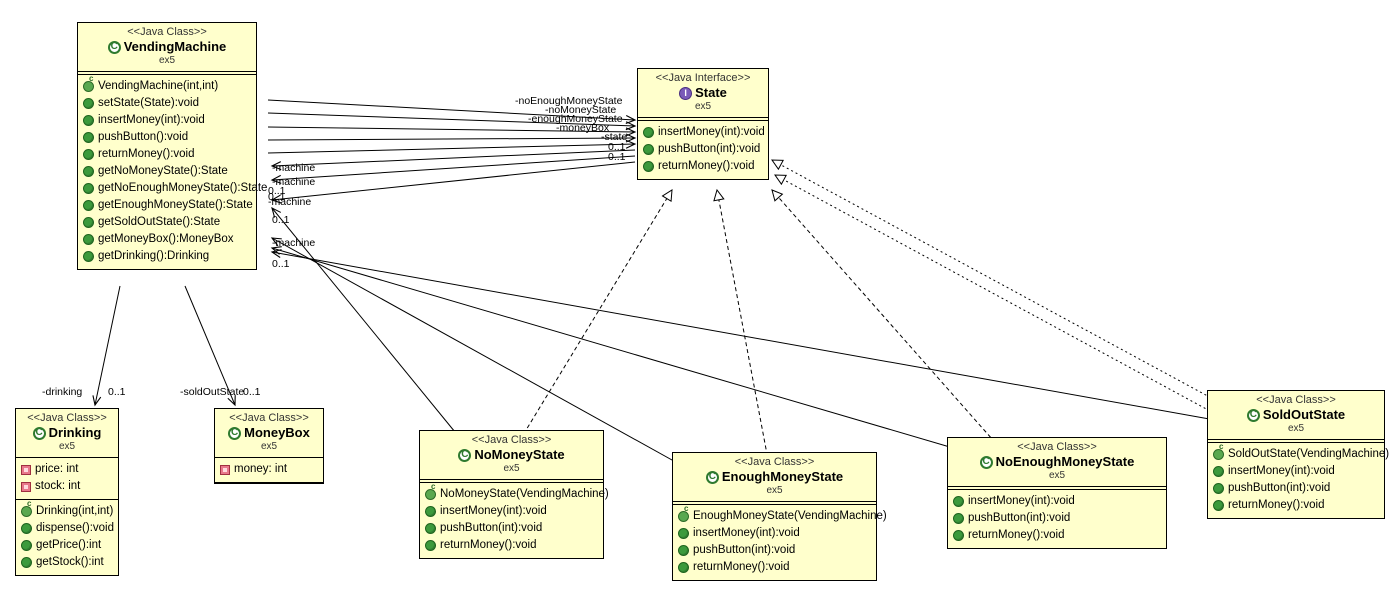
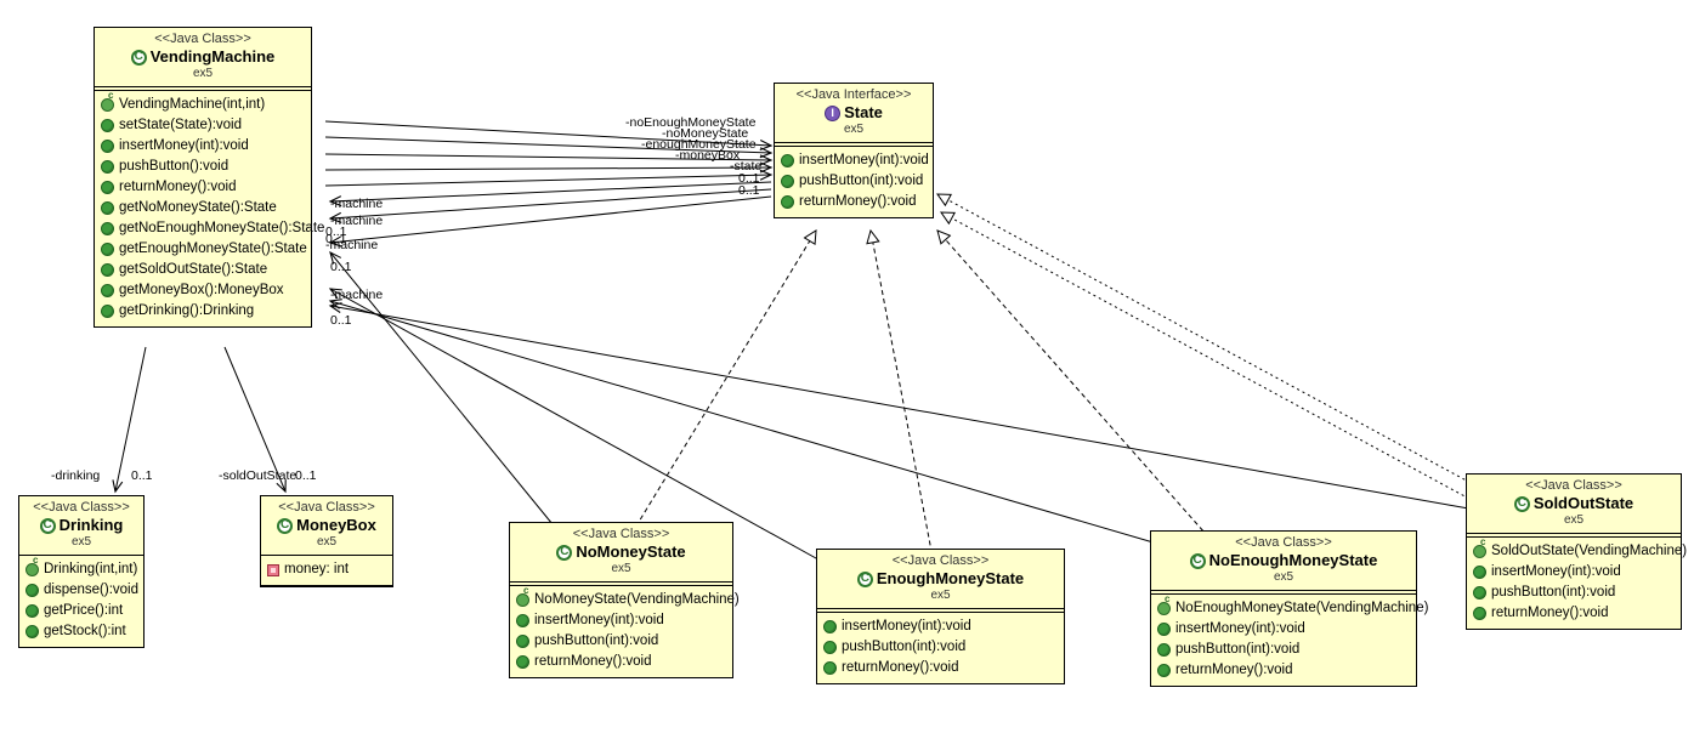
  -noEnoughMoneyState
  -noMoneyState
  -enoughMoneyState
  -moneyBox
  -state
  0..1
  0..1
  -machine
  -machine
  0..1
  -machine
  0..1
  0..1
  -machine
  0..1
  -drinking
  0..1
  -soldOutState
  0..1
  <<Java Class>>
  C
  VendingMachine
  ex5
  VendingMachine(int,int)
  setState(State):void
  insertMoney(int):void
  pushButton():void
  returnMoney():void
  getNoMoneyState():State
  getNoEnoughMoneyState():State
  getEnoughMoneyState():State
  getSoldOutState():State
  getMoneyBox():MoneyBox
  getDrinking():Drinking
  <<Java Interface>>
  I
  State
  ex5
  insertMoney(int):void
  pushButton(int):void
  returnMoney():void
  <<Java Class>>
  C
  Drinking
  ex5
- price: int
- stock: int
  Drinking(int,int)
  dispense():void
  getPrice():int
  getStock():int
  <<Java Class>>
  C
  MoneyBox
  ex5
  money: int
  <<Java Class>>
  C
  NoMoneyState
  ex5
  NoMoneyState(VendingMachine)
  insertMoney(int):void
  pushButton(int):void
  returnMoney():void
  <<Java Class>>
  C
  EnoughMoneyState
  ex5
- EnoughMoneyState(VendingMachine)
  insertMoney(int):void
  pushButton(int):void
  returnMoney():void
  <<Java Class>>
  C
  NoEnoughMoneyState
  ex5
+ NoEnoughMoneyState(VendingMachine)
  insertMoney(int):void
  pushButton(int):void
  returnMoney():void
  <<Java Class>>
  C
  SoldOutState
  ex5
  SoldOutState(VendingMachine)
  insertMoney(int):void
  pushButton(int):void
  returnMoney():void
